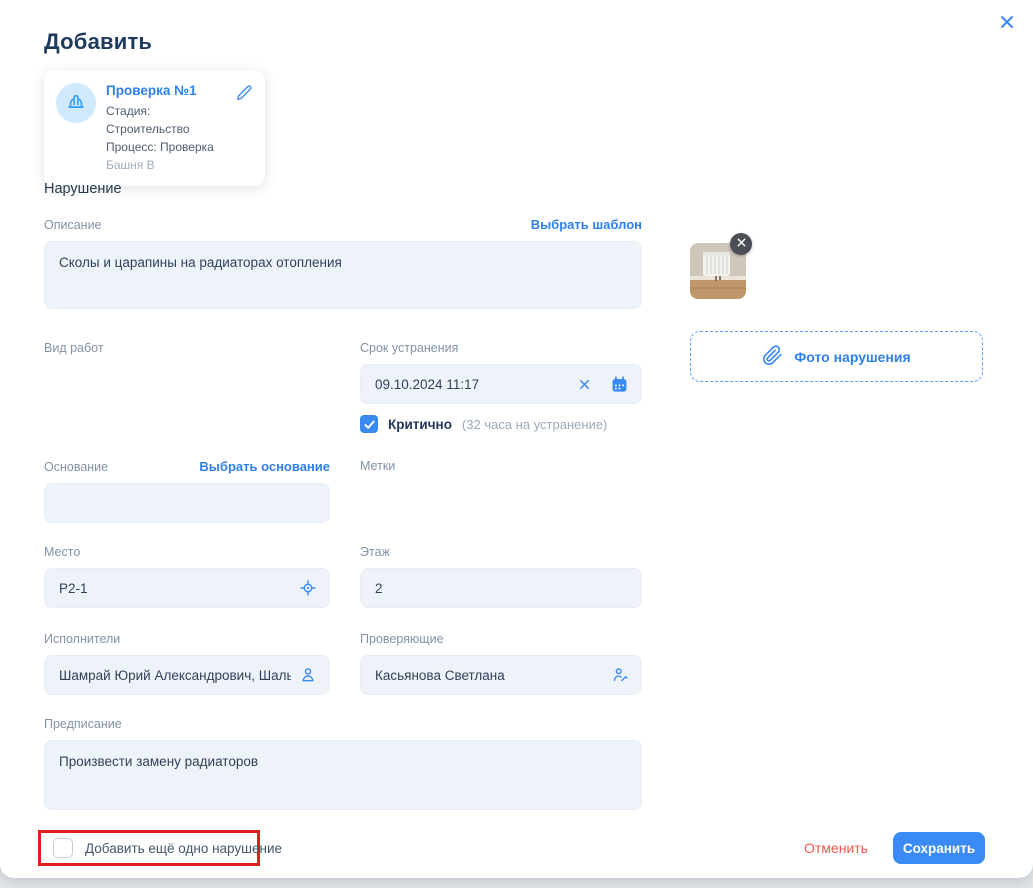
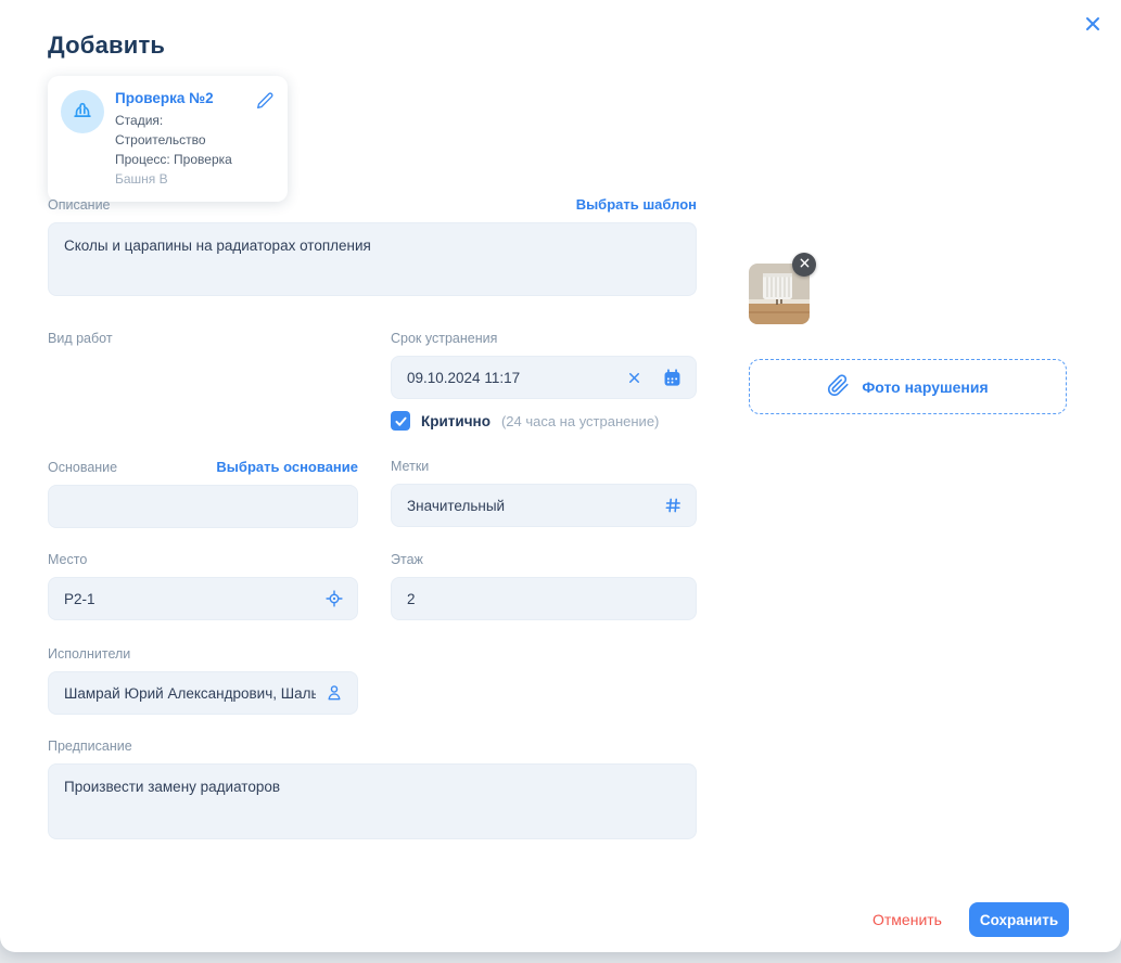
  Добавить
- Проверка №1
+ Проверка №2
  Стадия: Строительство
  Процесс: Проверка
  Башня В
- Нарушение
  Описание
  Выбрать шаблон
  Сколы и царапины на радиаторах отопления
  Вид работ
  Срок устранения
  09.10.2024 11:17
  Критично
- (32 часа на устранение)
+ (24 часа на устранение)
  Основание
  Выбрать основание
  Метки
+ Значительный
  Место
  Р2-1
  Этаж
  2
  Исполнители
  Шамрай Юрий Александрович, Шал
- Проверяющие
- Касьянова Светлана
  Предписание
  Произвести заменy радиаторов
  Фото нарушения
- Добавить ещё одно нарушение
  Отменить
  Сохранить
